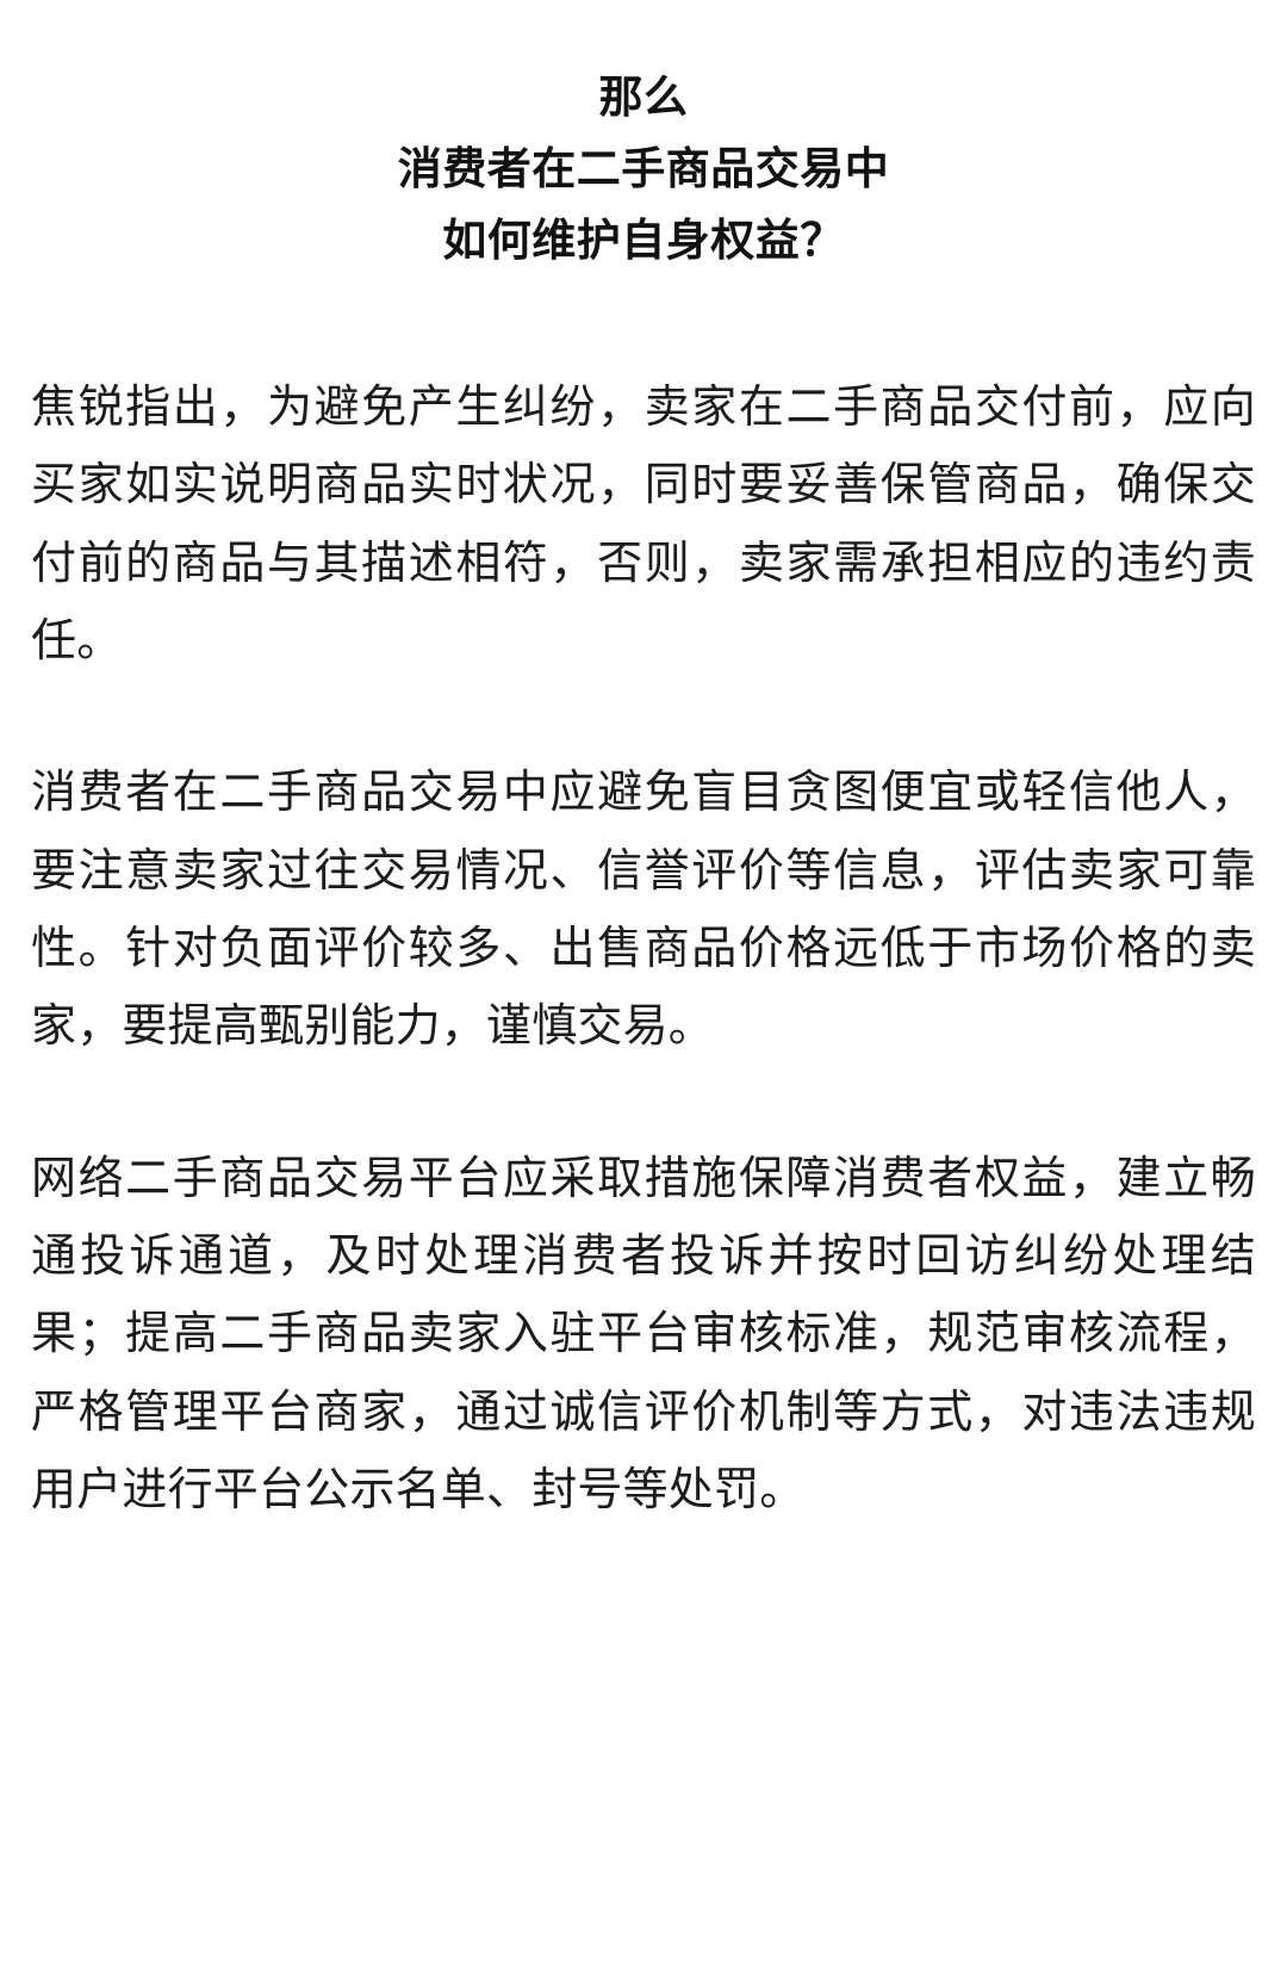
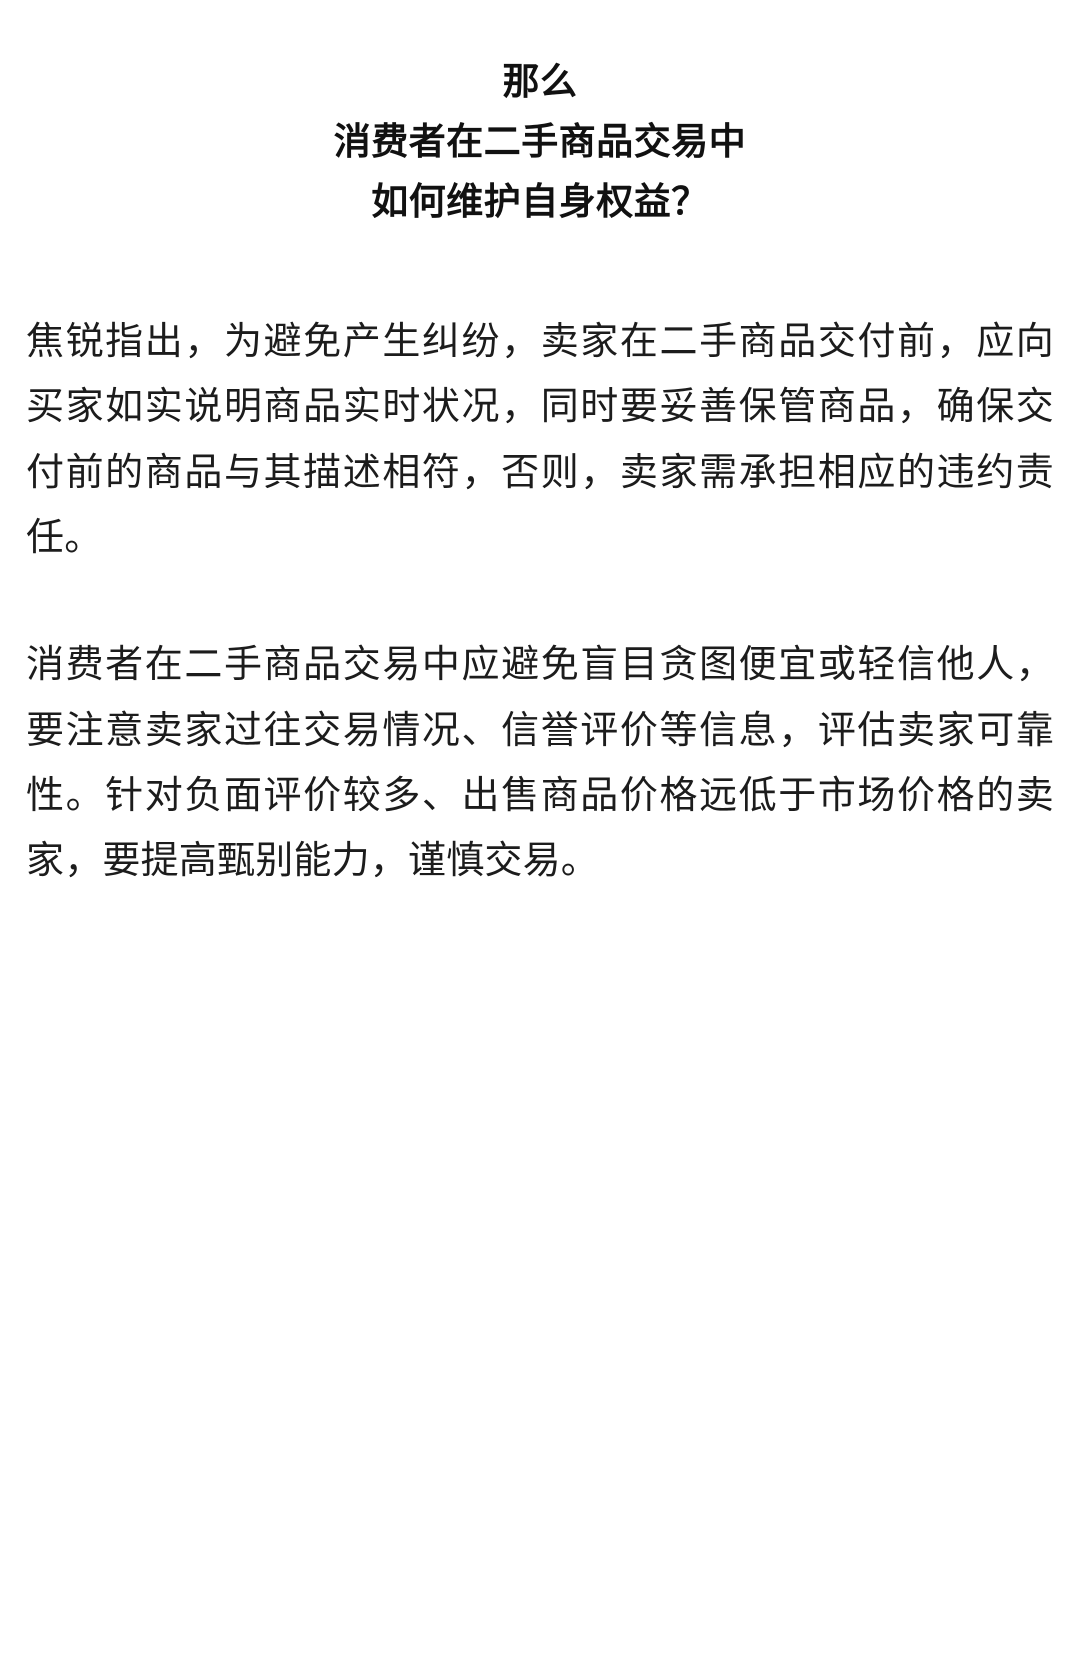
  那么
  消费者在二手商品交易中
  如何维护自身权益？
  焦锐指出，为避免产生纠纷，卖家在二手商品交付前，应向买家如实说明商品实时状况，同时要妥善保管商品，确保交付前的商品与其描述相符，否则，卖家需承担相应的违约责任。
  消费者在二手商品交易中应避免盲目贪图便宜或轻信他人，要注意卖家过往交易情况、信誉评价等信息，评估卖家可靠性。针对负面评价较多、出售商品价格远低于市场价格的卖家，要提高甄别能力，谨慎交易。
- 网络二手商品交易平台应采取措施保障消费者权益，建立畅通投诉通道，及时处理消费者投诉并按时回访纠纷处理结果；提高二手商品卖家入驻平台审核标准，规范审核流程，严格管理平台商家，通过诚信评价机制等方式，对违法违规用户进行平台公示名单、封号等处罚。
